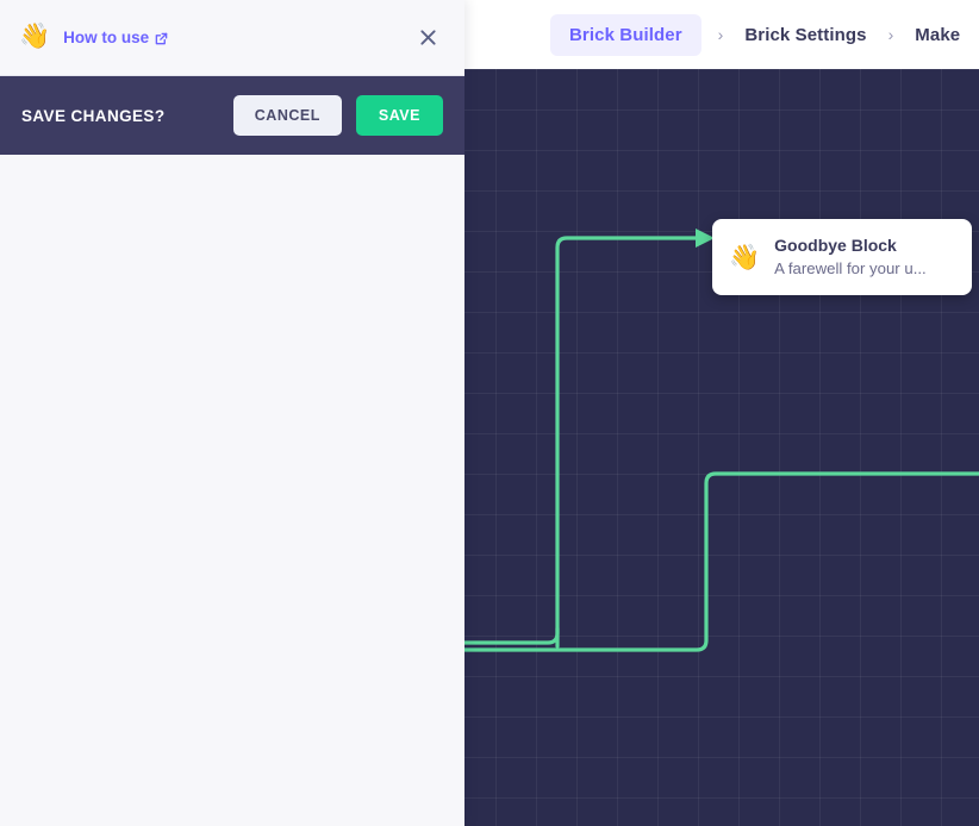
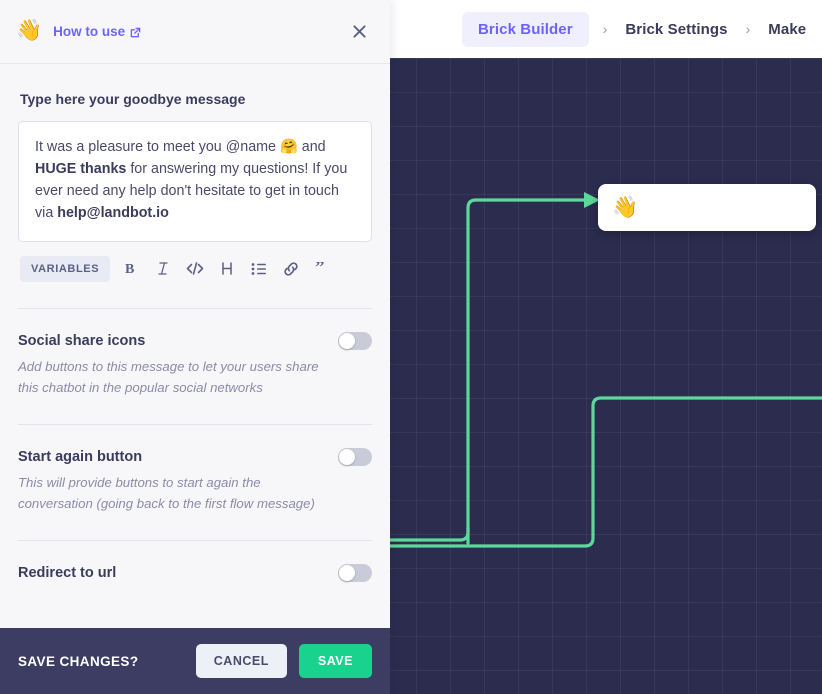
  Brick Builder
  ›
  Brick Settings
  ›
  Make
  👋
- Goodbye Block
- A farewell for your u...
  👋
  How to use
+ Type here your goodbye message
+ It was a pleasure to meet you @name 🤗 and HUGE thanks for answering my questions! If you ever need any help don't hesitate to get in touch via help@landbot.io
+ VARIABLES
+ B
+ ”
+ Social share icons
+ Add buttons to this message to let your users share this chatbot in the popular social networks
+ Start again button
+ This will provide buttons to start again the conversation (going back to the first flow message)
+ Redirect to url
  SAVE CHANGES?
  CANCEL
  SAVE
